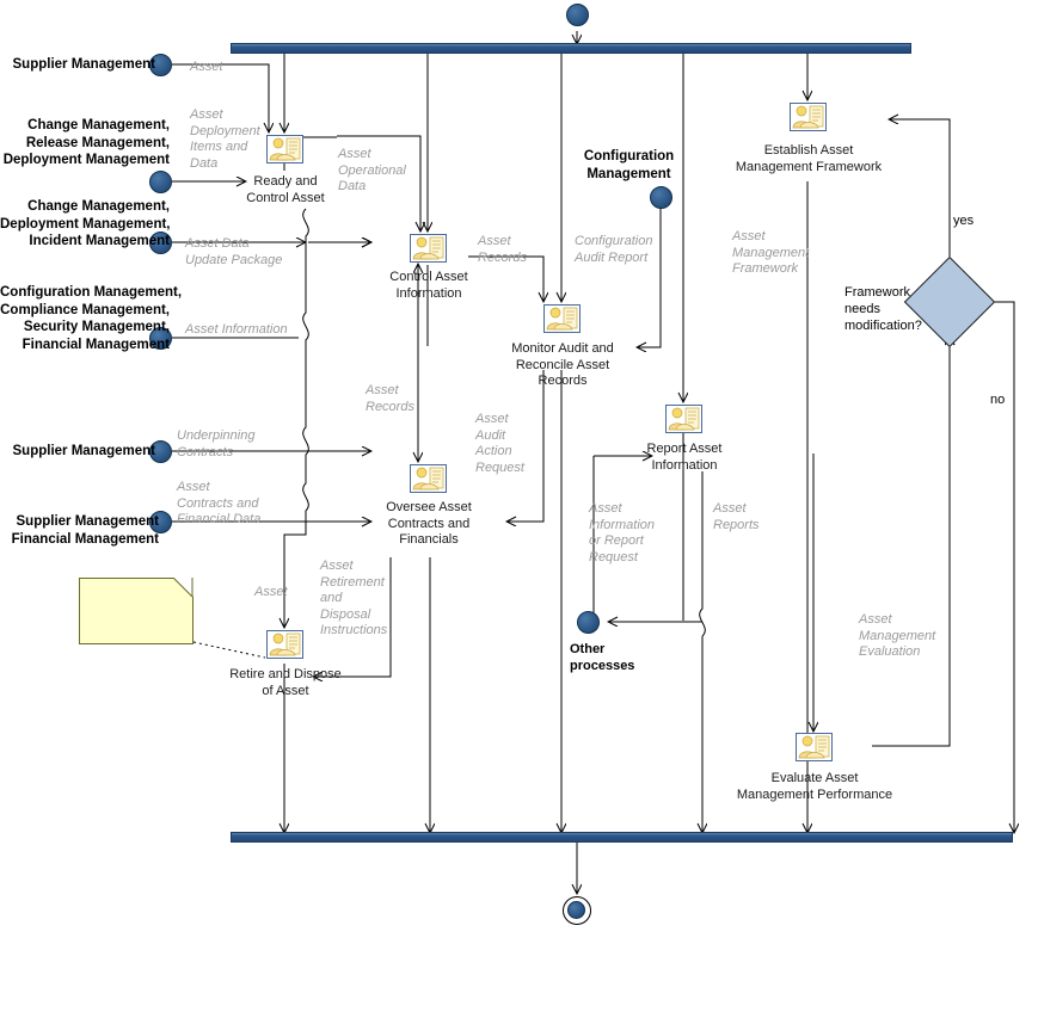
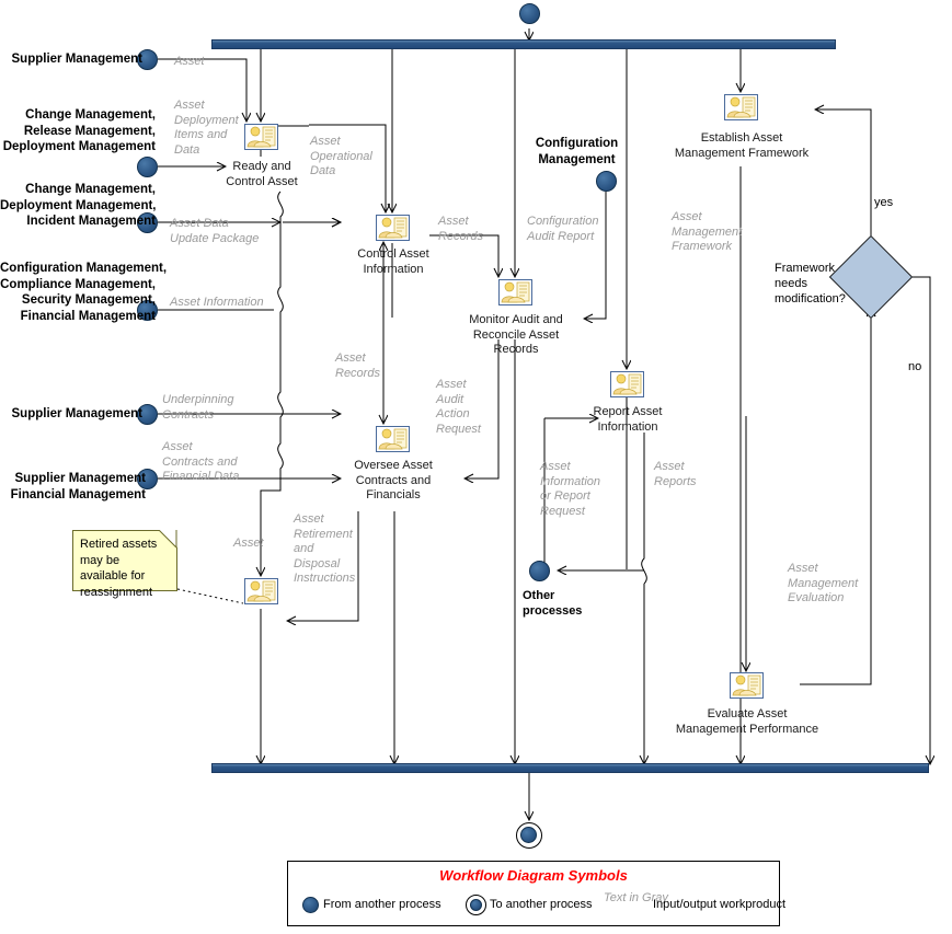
  Supplier Management
  Change Management,
  Release Management,
  Deployment Management
  Change Management,
  Deployment Management,
  Incident Management
  Configuration Management,
  Compliance Management,
  Security Management,
  Financial Management
  Supplier Management
  Supplier Management
  Financial Management
  Configuration
  Management
  Ready and
  Control Asset
  Control Asset
  Information
  Monitor Audit and
  Reconcile Asset
  Records
  Oversee Asset
  Contracts and
  Financials
- Retire and Dispose
- of Asset
  Report Asset
  Information
  Establish Asset
  Management Framework
  Evaluate Asset
  Management Performance
  Framework
  needs
  modification?
  yes
  no
  Other
  processes
  Asset
  Asset
  Deployment
  Items and
  Data
  Asset
  Operational
  Data
  Asset Data
  Update Package
  Asset Information
  Asset
  Records
  Configuration
  Audit Report
  Asset
  Management
  Framework
  Asset
  Records
  Asset
  Audit
  Action
  Request
  Underpinning
  Contracts
  Asset
  Contracts and
  Financial Data
  Asset
  Retirement
  and
  Disposal
  Instructions
  Asset
  Asset
  Information
  or Report
  Request
  Asset
  Reports
  Asset
  Management
  Evaluation
+ Retired assets may be available for reassignment
+ Workflow Diagram Symbols
+ From another process
+ To another process
+ Text in Gray
+ Input/output workproduct
